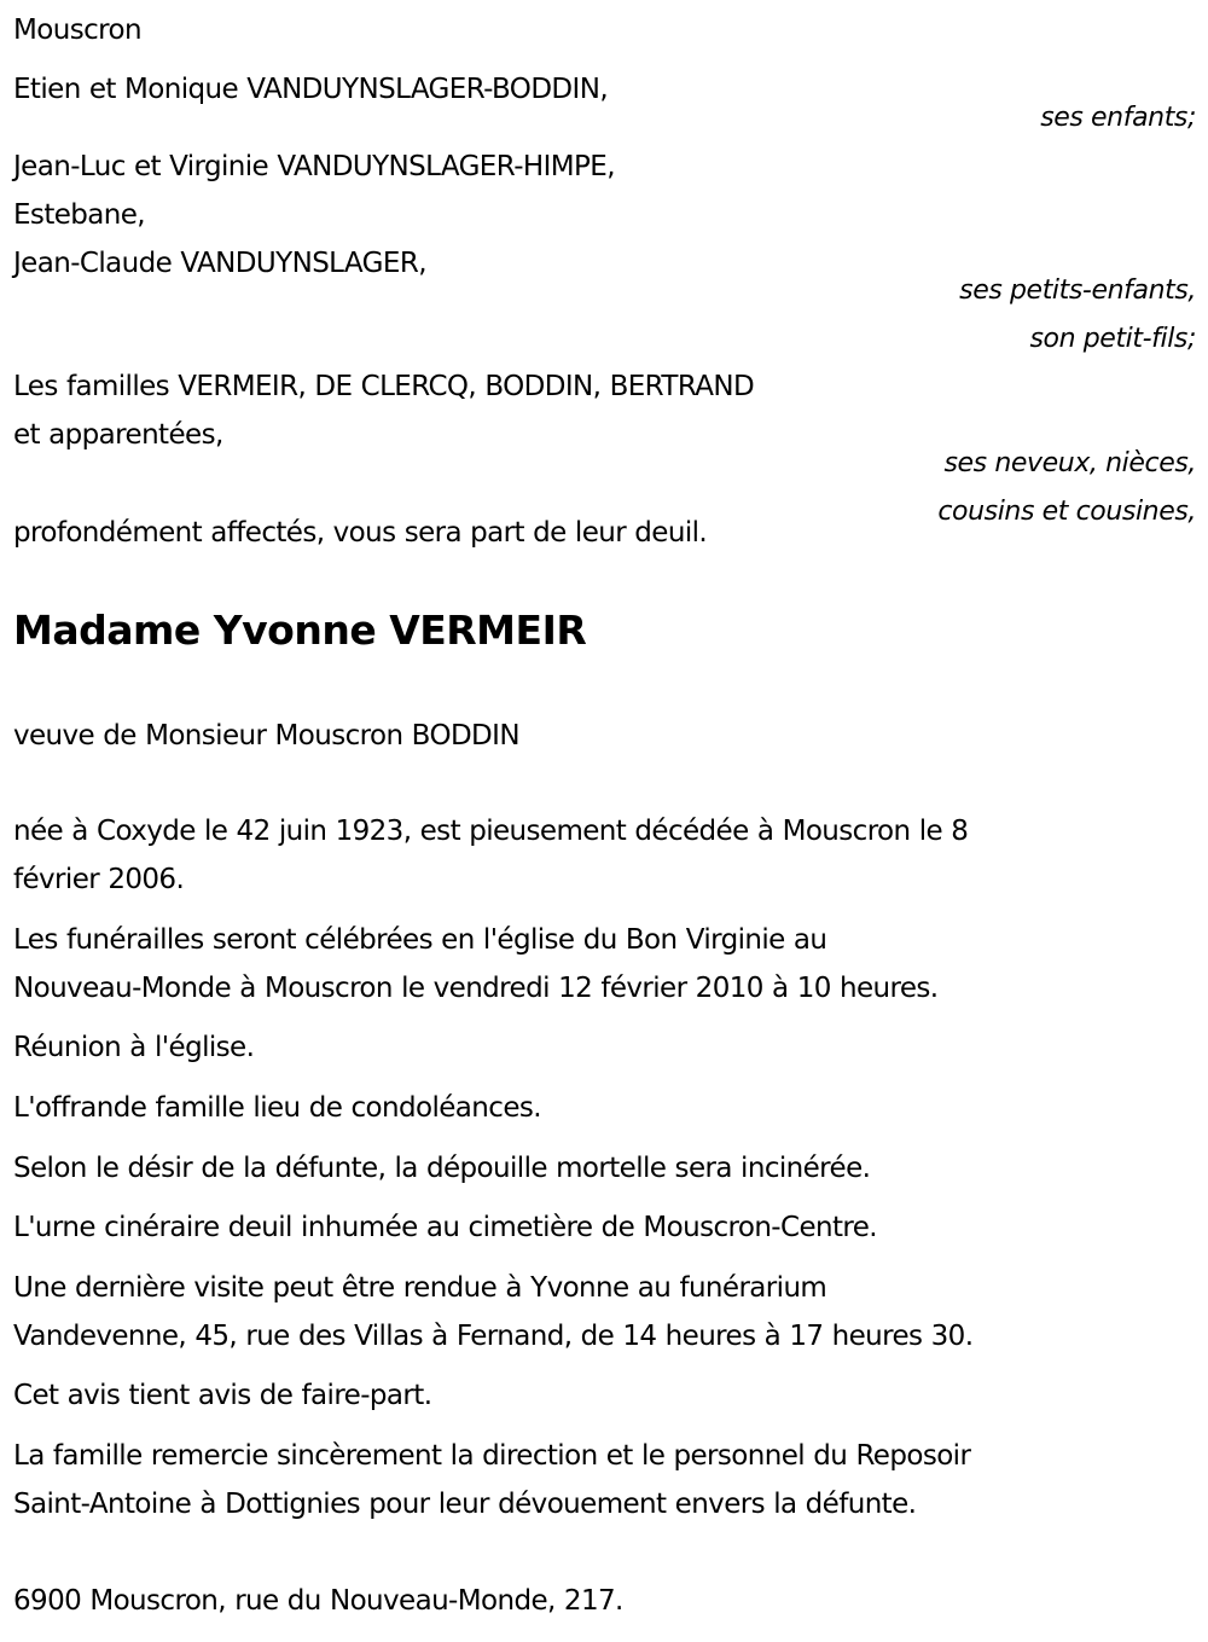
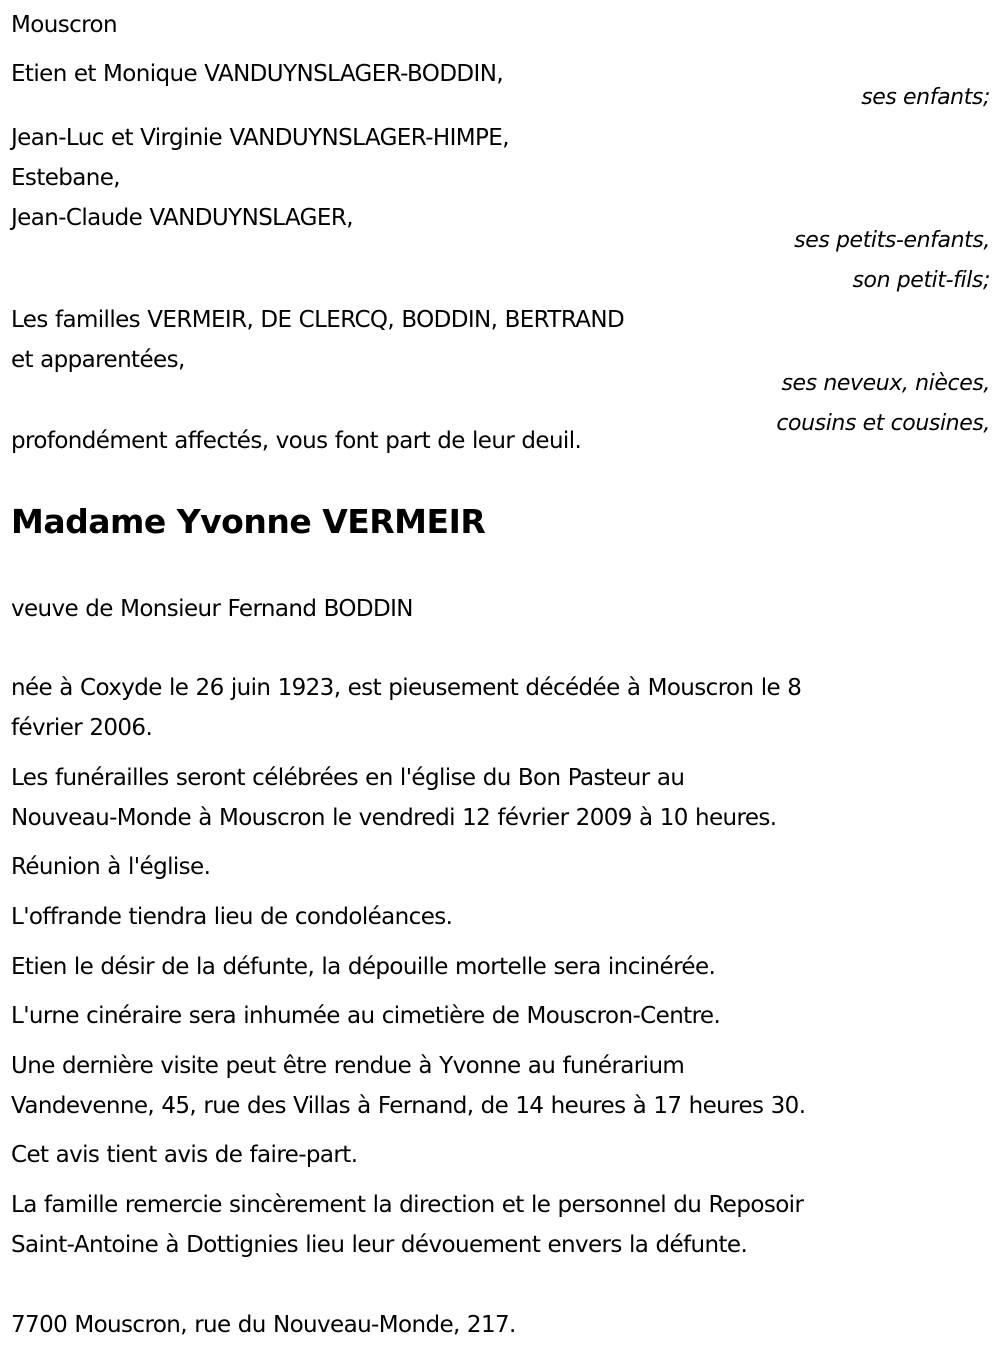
  Mouscron
  Etien et Monique VANDUYNSLAGER-BODDIN,
  ses enfants;
  Jean-Luc et Virginie VANDUYNSLAGER-HIMPE,
  Estebane,
  Jean-Claude VANDUYNSLAGER,
  ses petits-enfants,
  son petit-fils;
  Les familles VERMEIR, DE CLERCQ, BODDIN, BERTRAND
  et apparentées,
  ses neveux, nièces,
  cousins et cousines,
- profondément affectés, vous sera part de leur deuil.
+ profondément affectés, vous font part de leur deuil.
  Madame Yvonne VERMEIR
- veuve de Monsieur Mouscron BODDIN
+ veuve de Monsieur Fernand BODDIN
- née à Coxyde le 42 juin 1923, est pieusement décédée à Mouscron le 8
+ née à Coxyde le 26 juin 1923, est pieusement décédée à Mouscron le 8
  février 2006.
- Les funérailles seront célébrées en l'église du Bon Virginie au
+ Les funérailles seront célébrées en l'église du Bon Pasteur au
- Nouveau-Monde à Mouscron le vendredi 12 février 2010 à 10 heures.
+ Nouveau-Monde à Mouscron le vendredi 12 février 2009 à 10 heures.
  Réunion à l'église.
- L'offrande famille lieu de condoléances.
+ L'offrande tiendra lieu de condoléances.
- Selon le désir de la défunte, la dépouille mortelle sera incinérée.
+ Etien le désir de la défunte, la dépouille mortelle sera incinérée.
- L'urne cinéraire deuil inhumée au cimetière de Mouscron-Centre.
+ L'urne cinéraire sera inhumée au cimetière de Mouscron-Centre.
  Une dernière visite peut être rendue à Yvonne au funérarium
  Vandevenne, 45, rue des Villas à Fernand, de 14 heures à 17 heures 30.
  Cet avis tient avis de faire-part.
  La famille remercie sincèrement la direction et le personnel du Reposoir
- Saint-Antoine à Dottignies pour leur dévouement envers la défunte.
+ Saint-Antoine à Dottignies lieu leur dévouement envers la défunte.
- 6900 Mouscron, rue du Nouveau-Monde, 217.
+ 7700 Mouscron, rue du Nouveau-Monde, 217.
